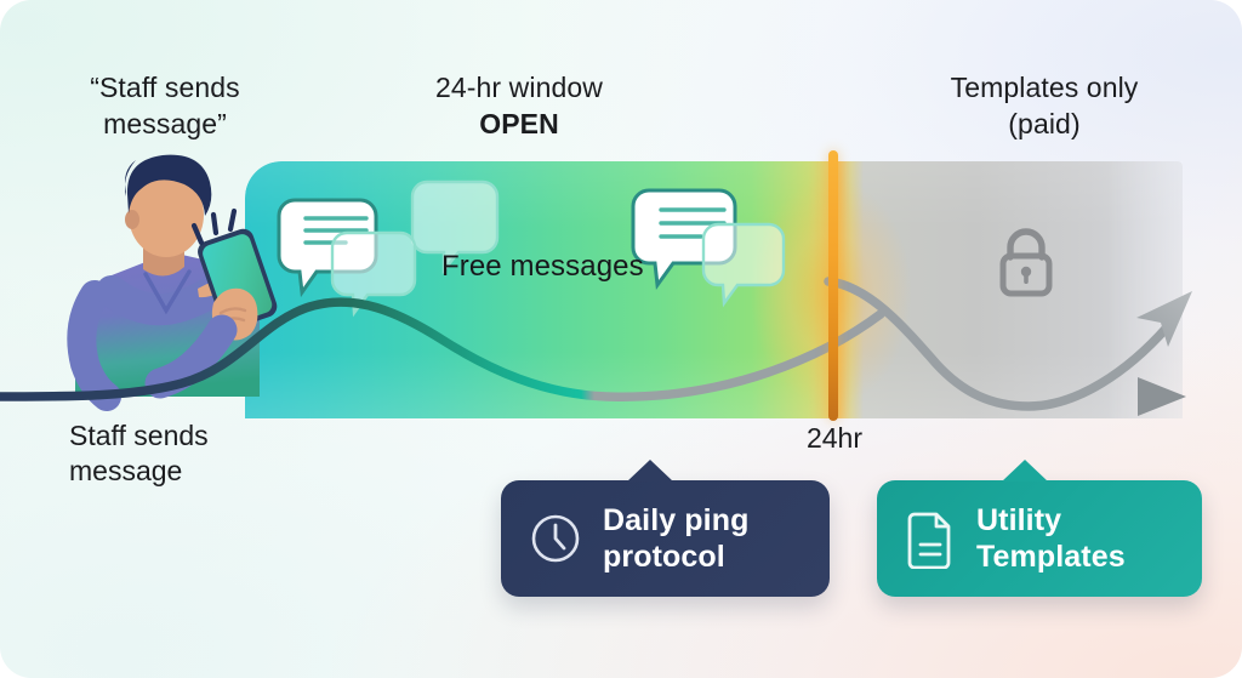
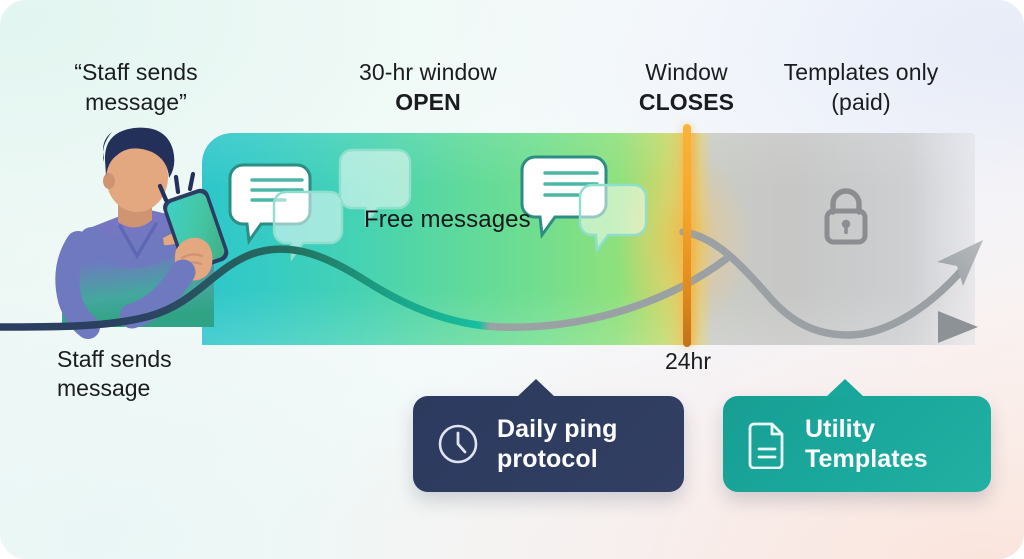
  “Staff sends
  message”
- 24-hr window
+ 30-hr window
  OPEN
+ Window
+ CLOSES
  Templates only
  (paid)
  Free messages
  24hr
  Staff sends
  message
  Daily ping
  protocol
  Utility
  Templates
